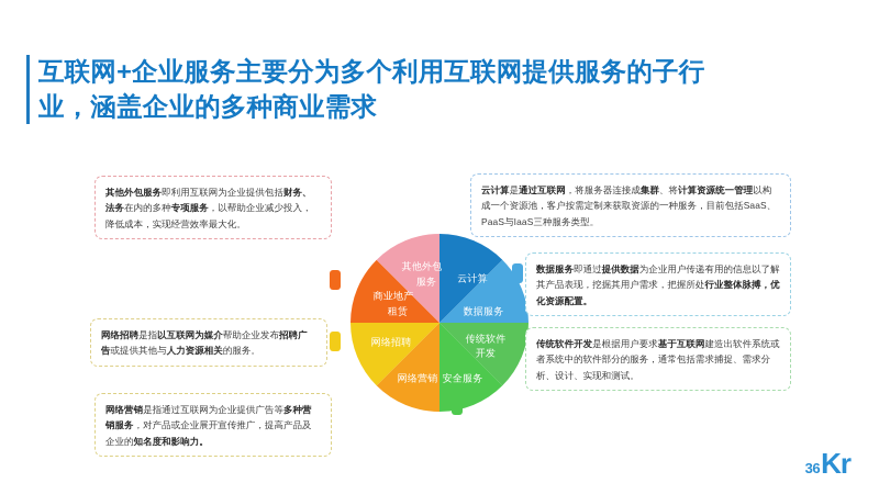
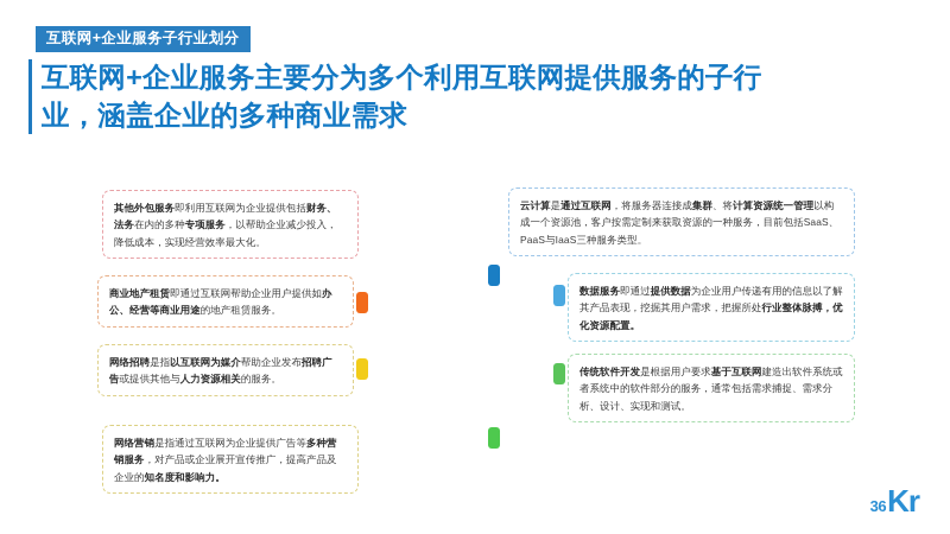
+ 互联网+企业服务子行业划分
  互联网+企业服务主要分为多个利用互联网提供服务的子行业，涵盖企业的多种商业需求
- 云计算
- 数据服务
- 传统软件
- 开发
- 安全服务
- 网络营销
- 网络招聘
- 商业地产
- 租赁
- 其他外包
- 服务
  其他外包服务即利用互联网为企业提供包括财务、法务在内的多种专项服务，以帮助企业减少投入，降低成本，实现经营效率最大化。
+ 商业地产租赁即通过互联网帮助企业用户提供如办公、经营等商业用途的地产租赁服务。
  网络招聘是指以互联网为媒介帮助企业发布招聘广告或提供其他与人力资源相关的服务。
  网络营销是指通过互联网为企业提供广告等多种营销服务，对产品或企业展开宣传推广，提高产品及企业的知名度和影响力。
  云计算是通过互联网，将服务器连接成集群、将计算资源统一管理以构成一个资源池，客户按需定制来获取资源的一种服务，目前包括SaaS、PaaS与IaaS三种服务类型。
  数据服务即通过提供数据为企业用户传递有用的信息以了解其产品表现，挖掘其用户需求，把握所处行业整体脉搏，优化资源配置。
  传统软件开发是根据用户要求基于互联网建造出软件系统或者系统中的软件部分的服务，通常包括需求捕捉、需求分析、设计、实现和测试。
  36
  Kr
